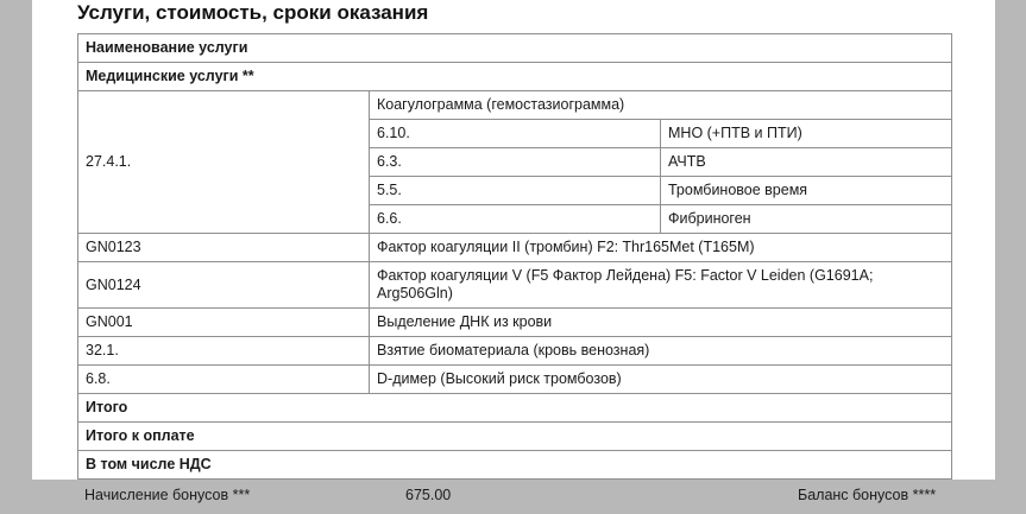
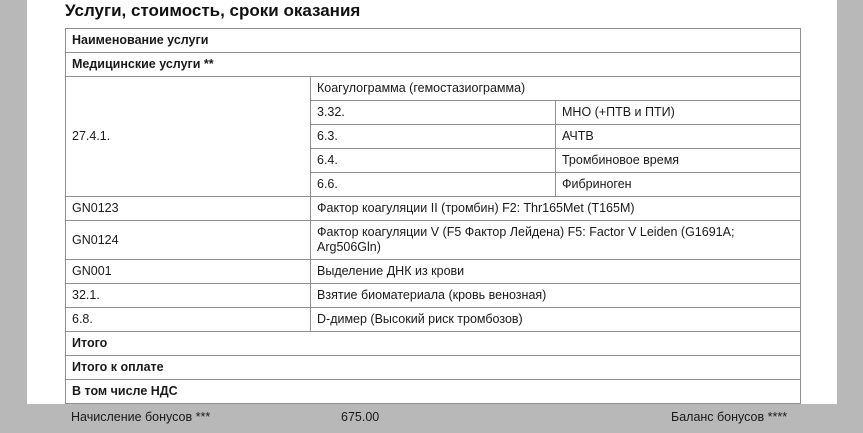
  Услуги, стоимость, сроки оказания
  Наименование услуги
  Медицинские услуги **
  27.4.1.	Коагулограмма (гемостазиограмма)
- 6.10.	МНО (+ПТВ и ПТИ)
+ 3.32.	МНО (+ПТВ и ПТИ)
  6.3.	АЧТВ
- 5.5.	Тромбиновое время
+ 6.4.	Тромбиновое время
  6.6.	Фибриноген
  GN0123	Фактор коагуляции II (тромбин) F2: Thr165Met (T165M)
  GN0124	Фактор коагуляции V (F5 Фактор Лейдена) F5: Factor V Leiden (G1691A; Arg506Gln)
  GN001	Выделение ДНК из крови
  32.1.	Взятие биоматериала (кровь венозная)
  6.8.	D-димер (Высокий риск тромбозов)
  Итого
  Итого к оплате
  В том числе НДС
  Начисление бонусов ***
  675.00
  Баланс бонусов ****
